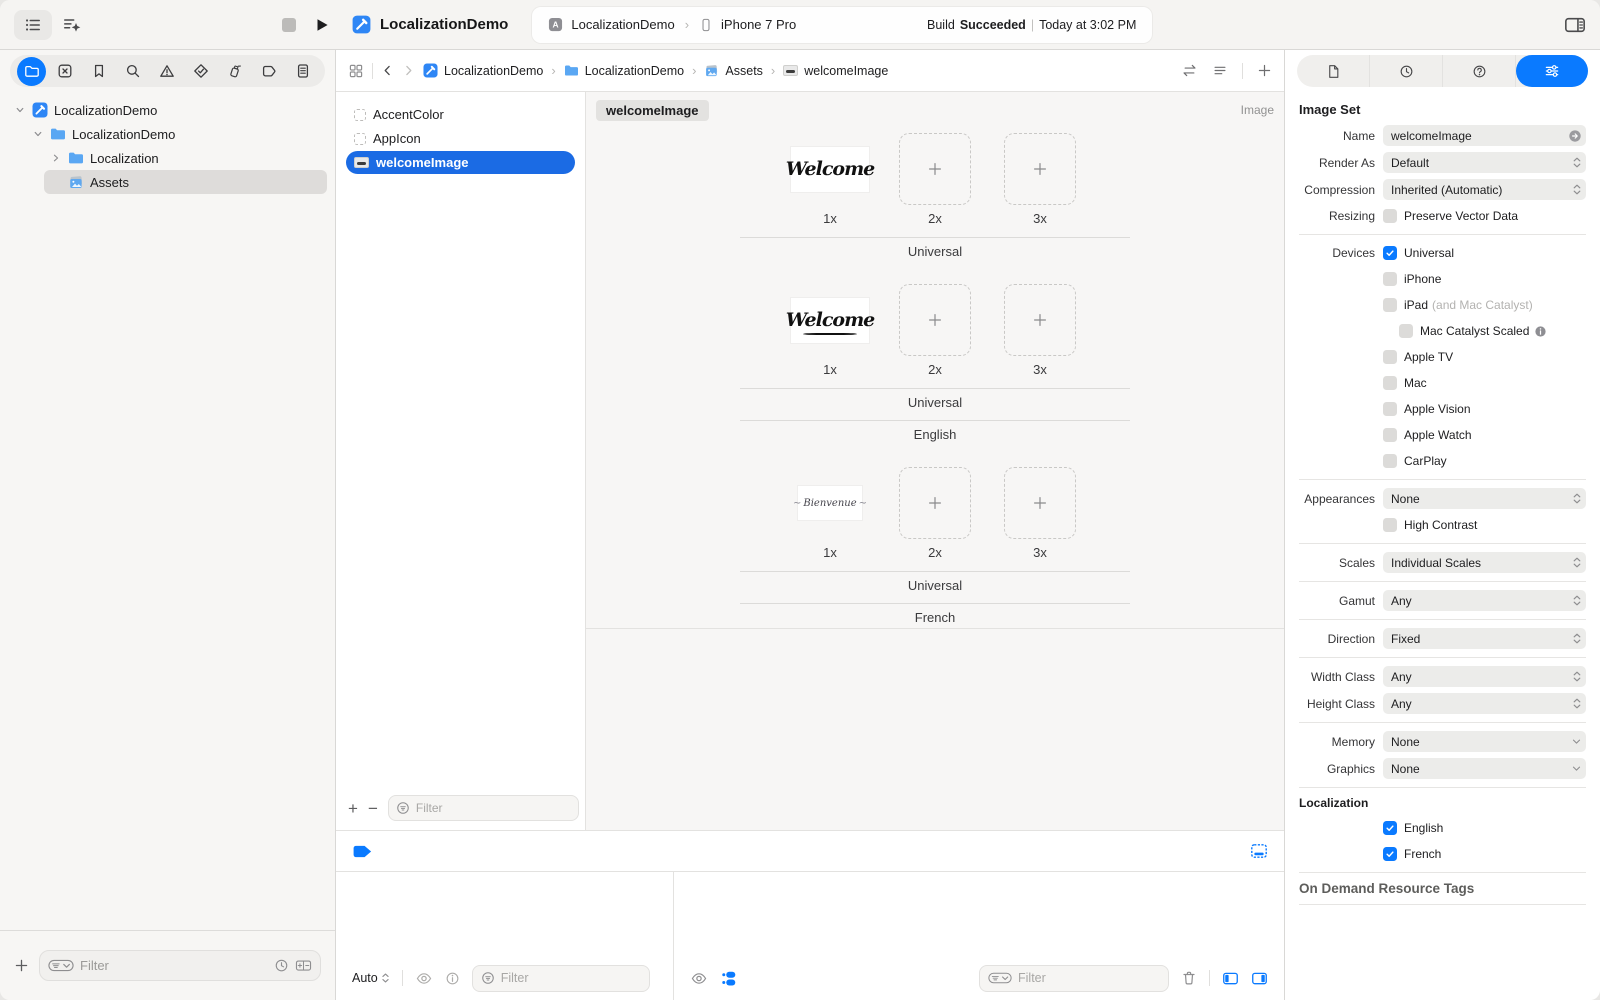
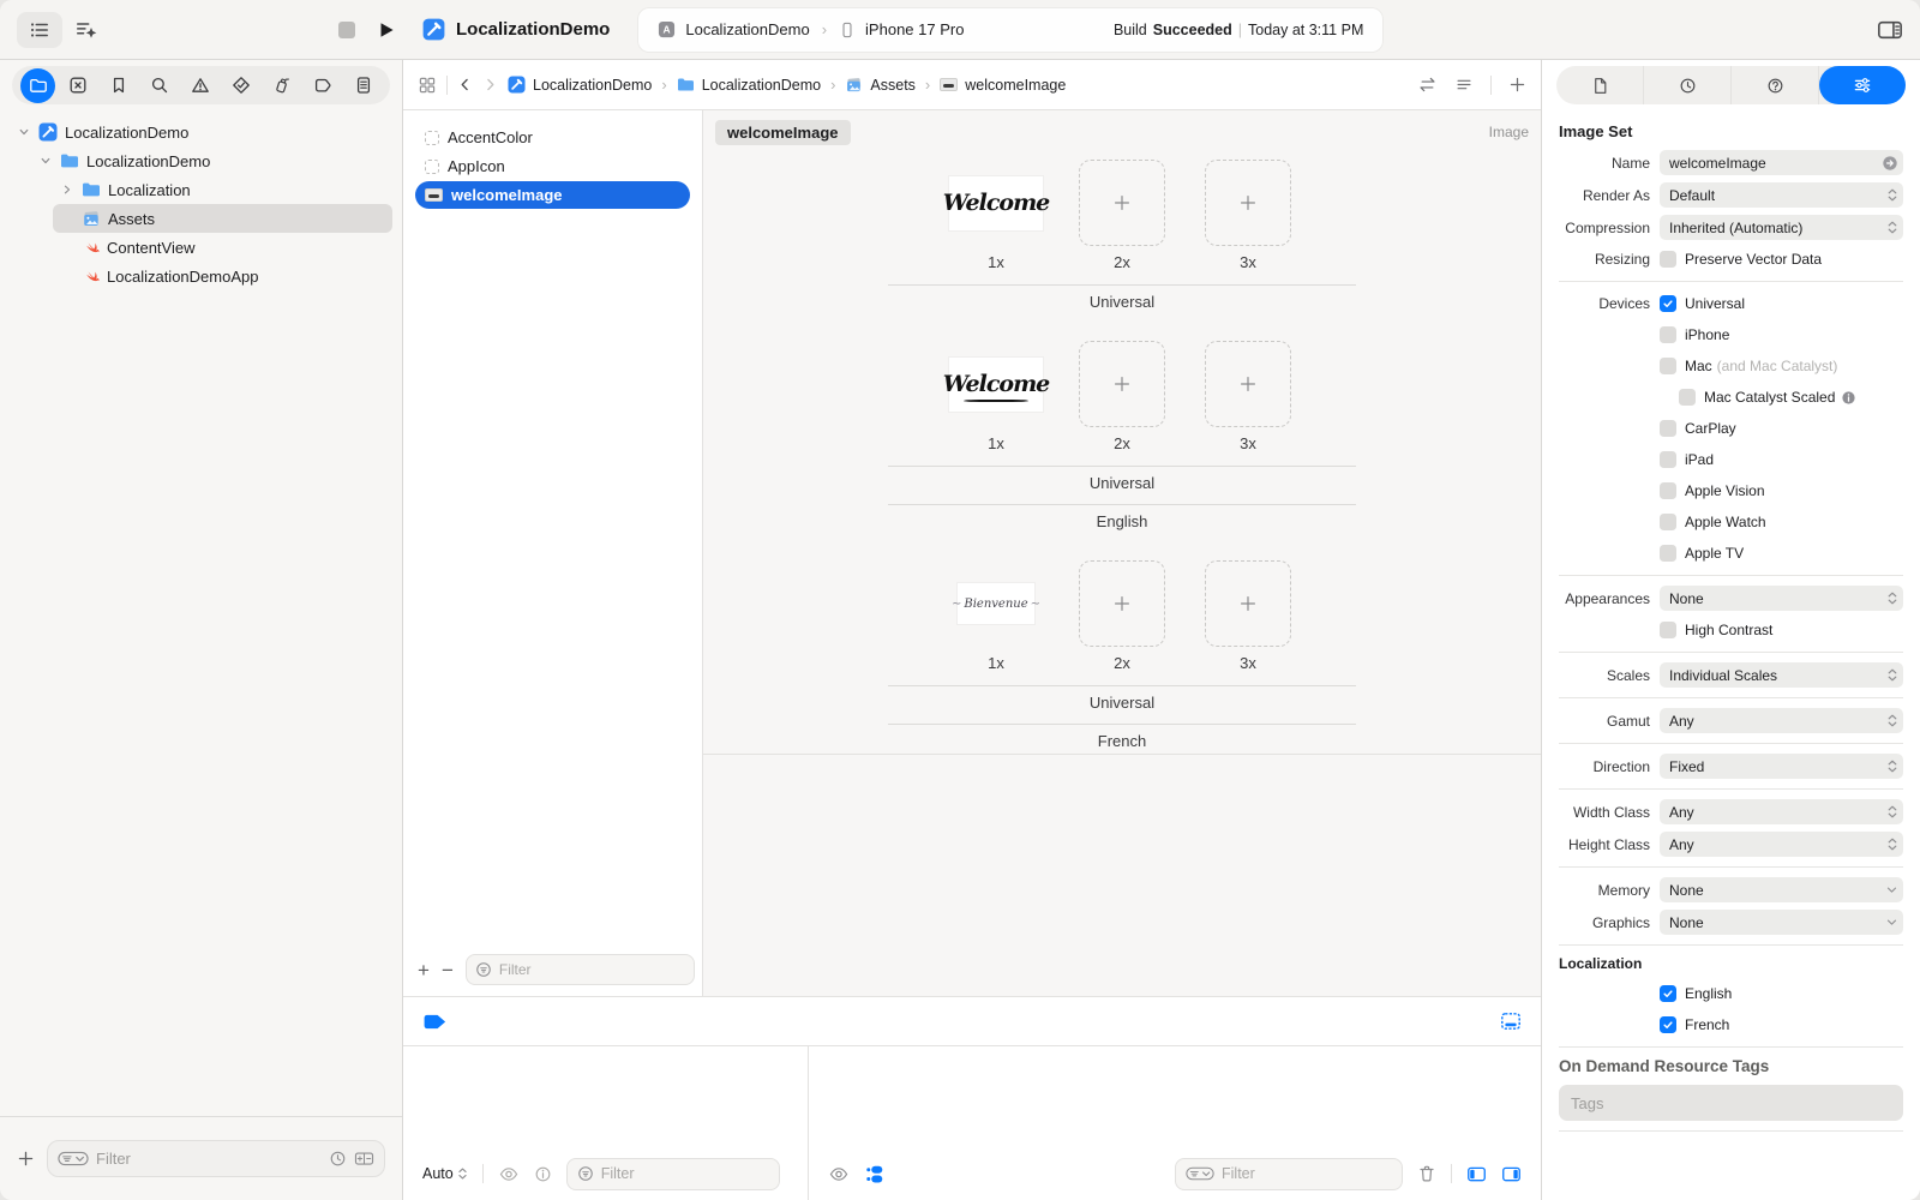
  LocalizationDemo
  A
  LocalizationDemo
  ›
- iPhone 7 Pro
+ iPhone 17 Pro
  Build
  Succeeded
  |
- Today at 3:02 PM
+ Today at 3:11 PM
  LocalizationDemo
  LocalizationDemo
  Localization
  Assets
+ ContentView
+ LocalizationDemoApp
  Filter
  LocalizationDemo
  ›
  LocalizationDemo
  ›
  Assets
  ›
  welcomeImage
  AccentColor
  AppIcon
  welcomeImage
  +
  −
  Filter
  welcomeImage
  Image
  Welcome
  1x
  2x
  3x
  Universal
  Welcome
  1x
  2x
  3x
  Universal
  English
  Bienvenue
  1x
  2x
  3x
  Universal
  French
  Auto
  Filter
  Filter
  Image Set
  Name
  welcomeImage
  Render As
  Default
  Compression
  Inherited (Automatic)
  Resizing
  Preserve Vector Data
  Devices
  Universal
  iPhone
- iPad
+ Mac
  (and Mac Catalyst)
  Mac Catalyst Scaled
- Apple TV
+ CarPlay
- Mac
+ iPad
  Apple Vision
  Apple Watch
- CarPlay
+ Apple TV
  Appearances
  None
  High Contrast
  Scales
  Individual Scales
  Gamut
  Any
  Direction
  Fixed
  Width Class
  Any
  Height Class
  Any
  Memory
  None
  Graphics
  None
  Localization
  English
  French
  On Demand Resource Tags
+ Tags
